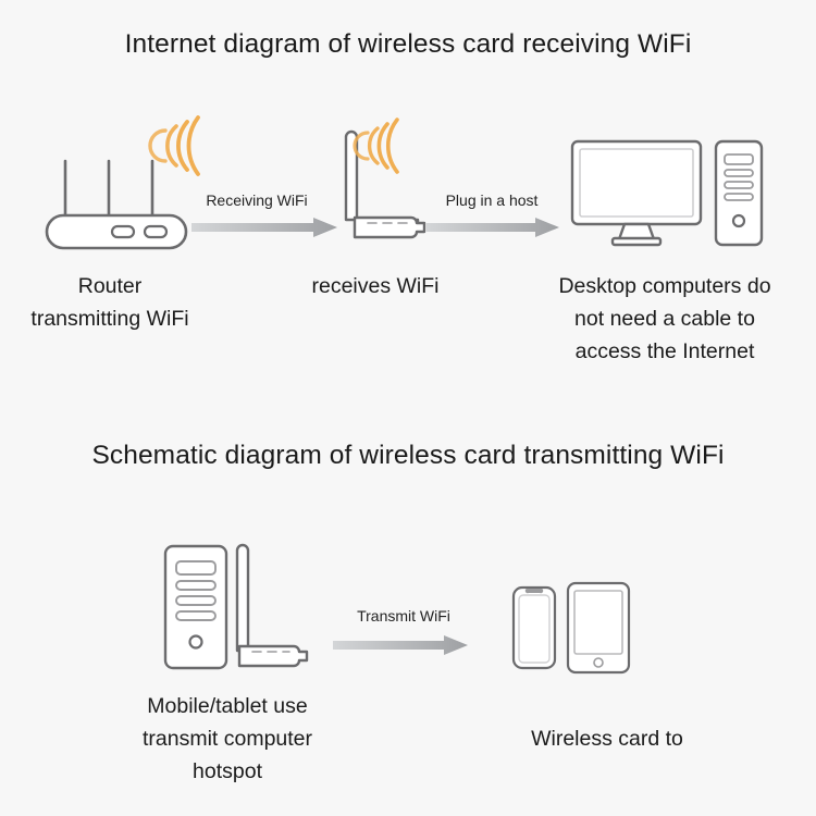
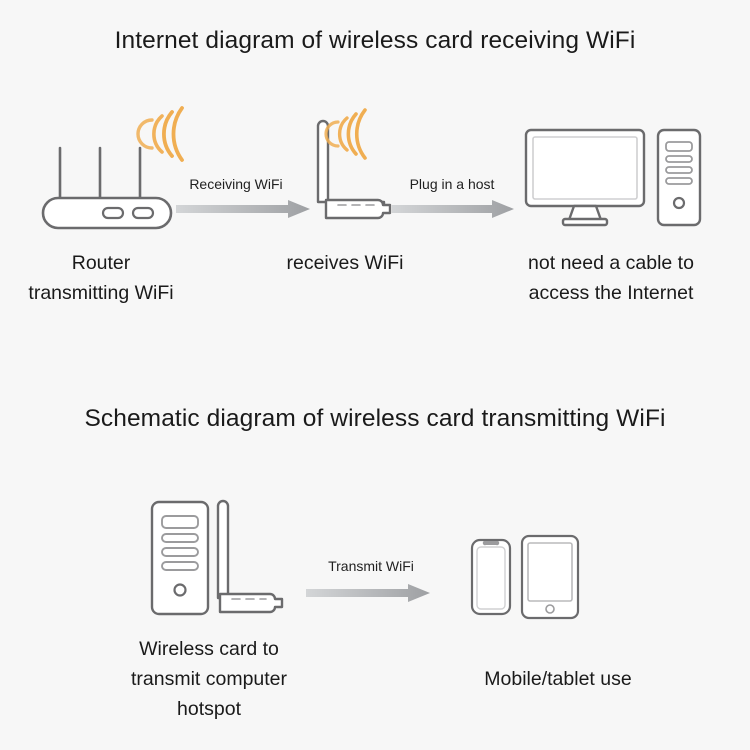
  Internet diagram of wireless card receiving WiFi
  Receiving WiFi
  Plug in a host
  Router
  transmitting WiFi
  receives WiFi
- Desktop computers do
  not need a cable to
  access the Internet
  Schematic diagram of wireless card transmitting WiFi
  Transmit WiFi
- Mobile/tablet use
+ Wireless card to
  transmit computer
  hotspot
- Wireless card to
+ Mobile/tablet use
